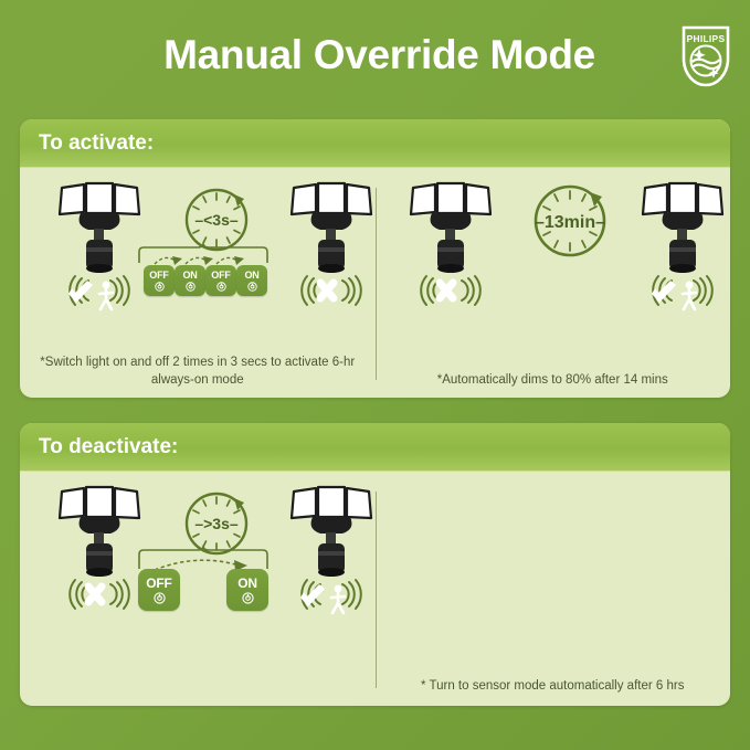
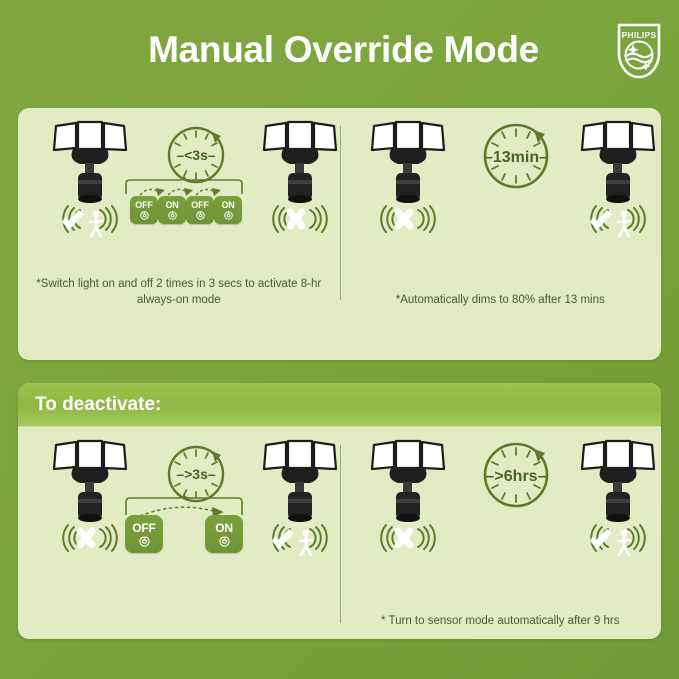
  Manual Override Mode
  PHILIPS
- To activate:
  –<3s–
  OFF
  ON
  OFF
  ON
- *Switch light on and off 2 times in 3 secs to activate 6-hr always-on mode
+ *Switch light on and off 2 times in 3 secs to activate 8-hr always-on mode
  –13min–
- *Automatically dims to 80% after 14 mins
+ *Automatically dims to 80% after 13 mins
  To deactivate:
  –>3s–
  OFF
  ON
+ –>6hrs–
- * Turn to sensor mode automatically after 6 hrs
+ * Turn to sensor mode automatically after 9 hrs
